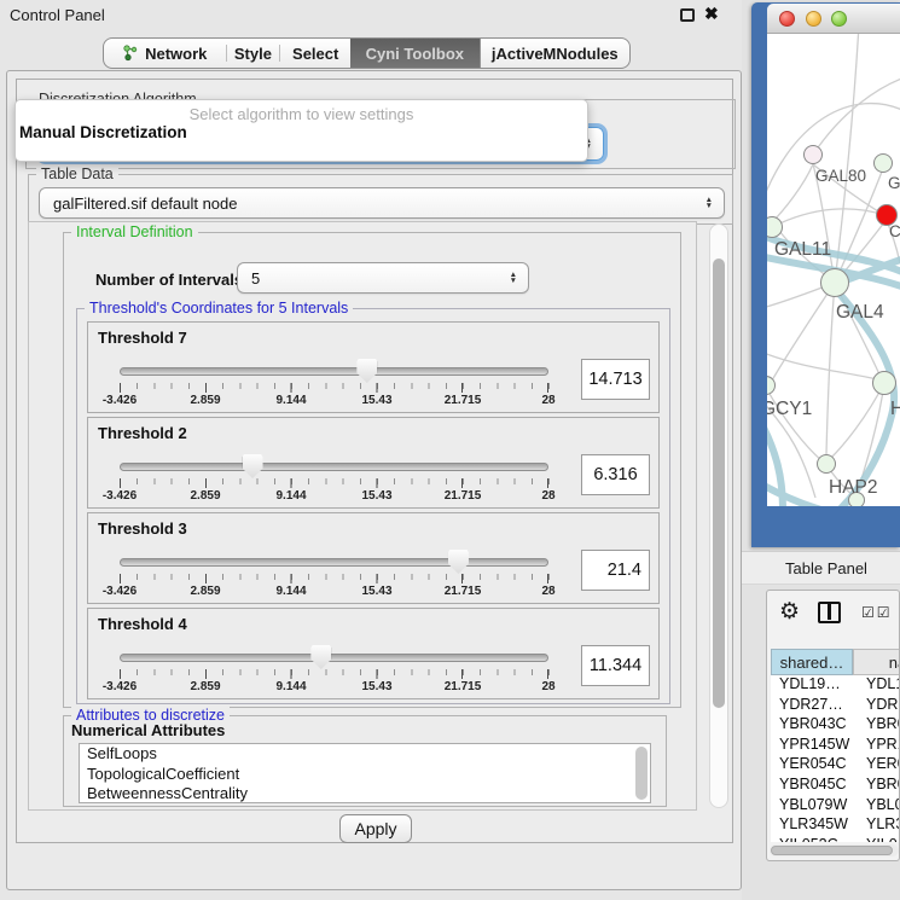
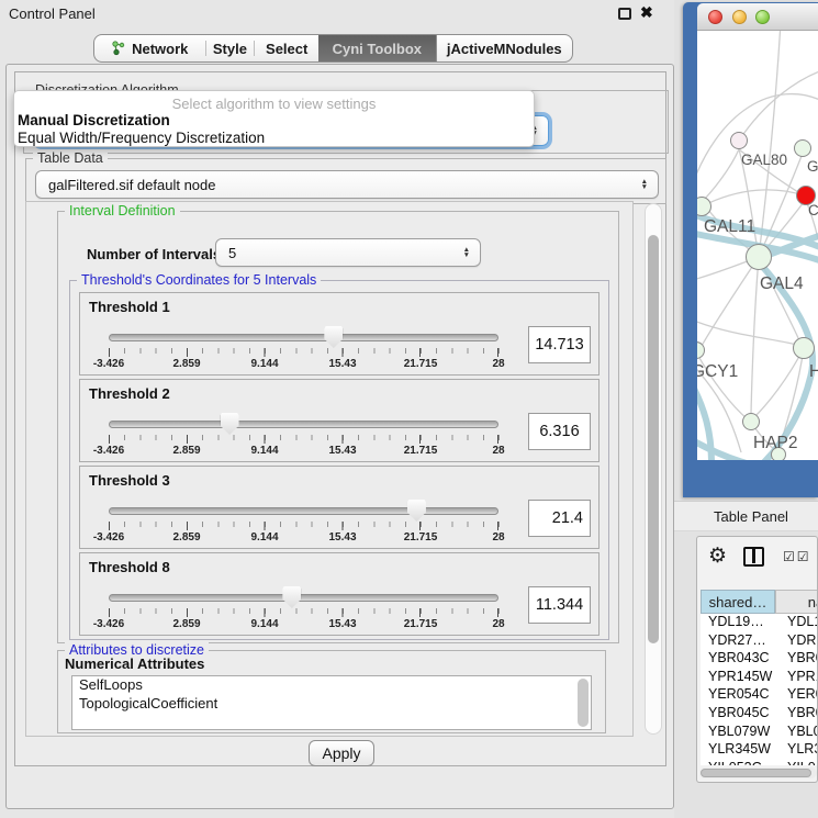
  Control Panel
  ✖
  Network
  Style
  Select
  Cyni Toolbox
  jActiveMNodules
  Table Data
  galFiltered.sif default node
  Interval Definition
  Number of Interval
  5
  Threshold's Coordinates for 5 Intervals
- Threshold 7
+ Threshold 1
  -3.426
  2.859
  9.144
  15.43
  21.715
  28
  14.713
  Threshold 2
  -3.426
  2.859
  9.144
  15.43
  21.715
  28
  6.316
  Threshold 3
  -3.426
  2.859
  9.144
  15.43
  21.715
  28
  21.4
- Threshold 4
+ Threshold 8
  -3.426
  2.859
  9.144
  15.43
  21.715
  28
  11.344
  Attributes to discretize
  Numerical Attributes
  SelfLoops
  TopologicalCoefficient
- BetweennessCentrality
  Apply
  Select algorithm to view settings
  Manual Discretization
+ Equal Width/Frequency Discretization
  GAL80
  C
  GAL11
  GAL4
  GCY1
  H
  HAP2
  Table Panel
  ⚙
  ☑☑
  shared…
  YDL19…
  YDL
  YDR27…
  YDR
  YBR043C
  YBR
  YPR145W
  YPR
  YER054C
  YER
  YBR045C
  YBR
  YBL079W
  YBL
  YLR345W
  YLR
